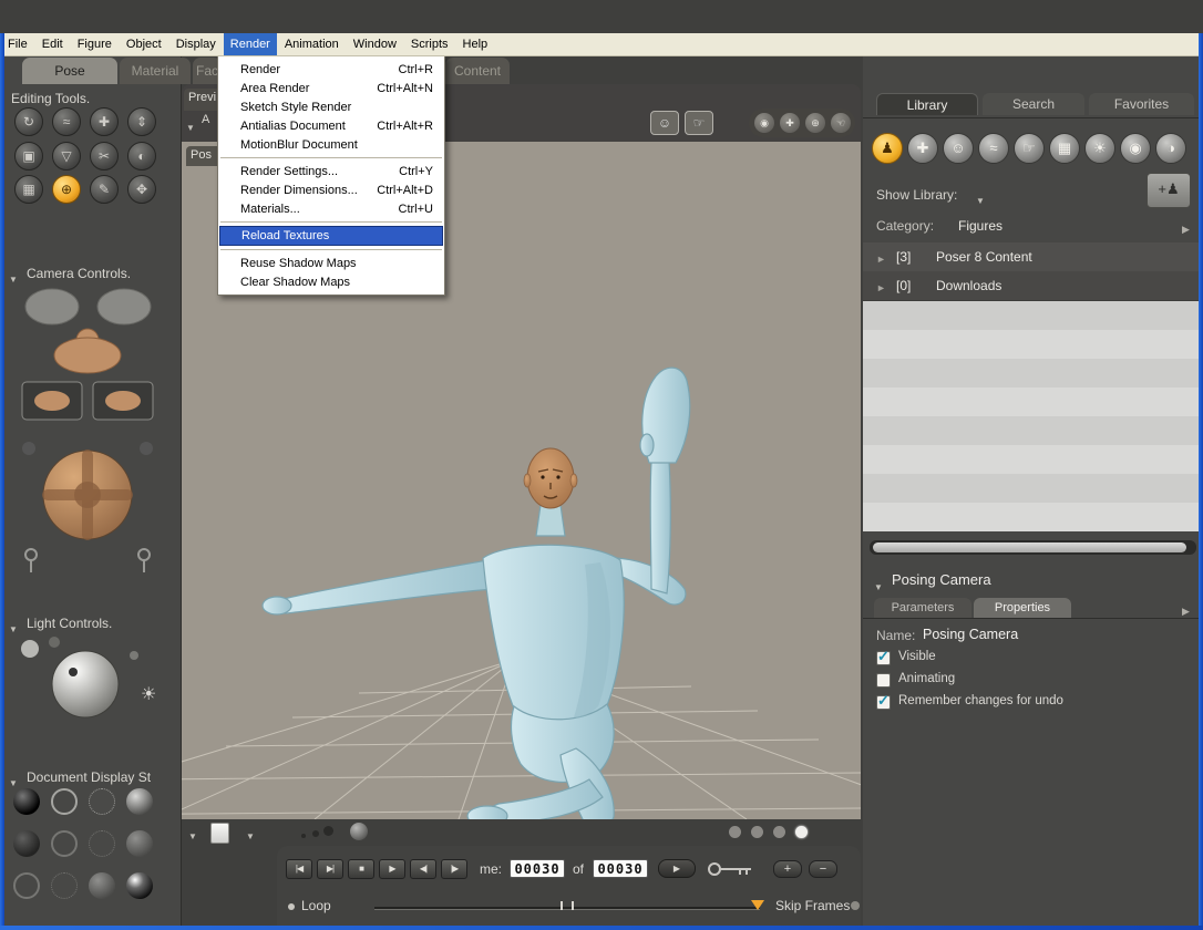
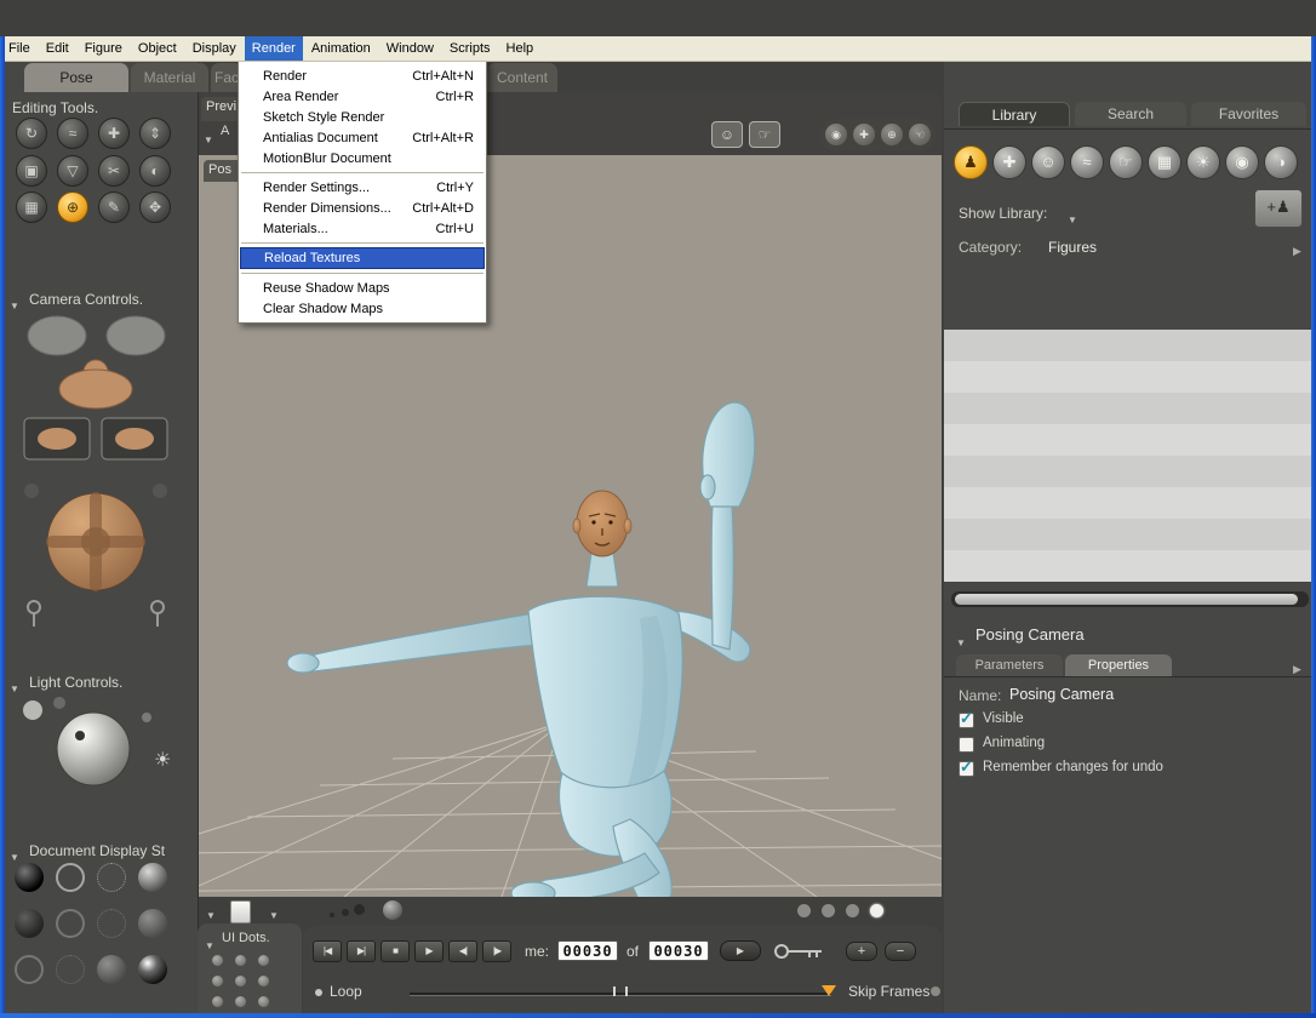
  Editing Tools.
  ↻
  ≈
  ✚
  ⇕
  ▣
  ▽
  ✂
  ◐
  ▦
  ⊕
  ✎
  ✥
  Camera Controls.
  Light Controls.
  ☀
  Document Display St
  Previ
  A
  ☺
  ☞
  ◉
  ✚
  ⊕
  ☜
  Pos
+ UI Dots.
  |◀
  ▶|
  ■
  ▶
  ◀|
  |▶
  me:
  00030
  of
  00030
  Loop
  Skip Frames
  Library
  Search
  Favorites
  ♟
  ✚
  ☺
  ≈
  ☞
  ▦
  ☀
  ◉
  ◑
  Show Library:
  +♟
  Category:
  Figures
- [3]
- Poser 8 Content
- [0]
- Downloads
  Posing Camera
  Parameters
  Properties
  Name:
  Posing Camera
  Visible
  Animating
  Remember changes for undo
  Pose
  Material
  Fac
  Content
  Render
- Ctrl+R
+ Ctrl+Alt+N
  Area Render
- Ctrl+Alt+N
+ Ctrl+R
  Sketch Style Render
  Antialias Document
  Ctrl+Alt+R
  MotionBlur Document
  Render Settings...
  Ctrl+Y
  Render Dimensions...
  Ctrl+Alt+D
  Materials...
  Ctrl+U
  Reload Textures
  Reuse Shadow Maps
  Clear Shadow Maps
  File
  Edit
  Figure
  Object
  Display
  Render
  Animation
  Window
  Scripts
  Help
